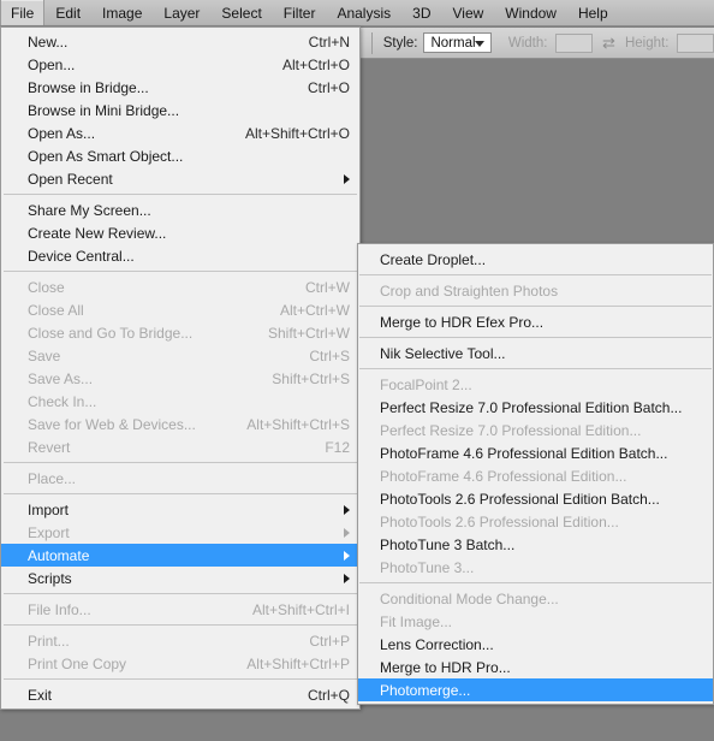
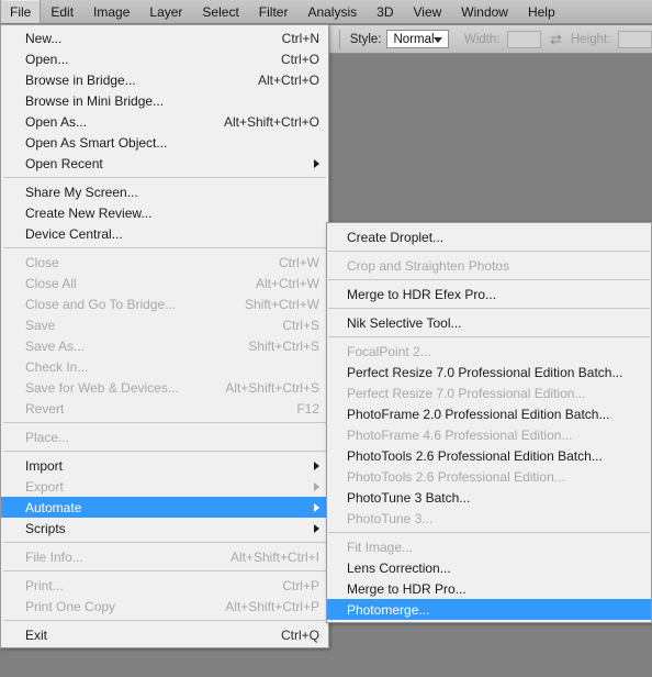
  Style:
  Normal
  Width:
  ⇄
  Height:
  File
  Edit
  Image
  Layer
  Select
  Filter
  Analysis
  3D
  View
  Window
  Help
  New...
  Ctrl+N
  Open...
- Alt+Ctrl+O
+ Ctrl+O
  Browse in Bridge...
- Ctrl+O
+ Alt+Ctrl+O
  Browse in Mini Bridge...
  Open As...
  Alt+Shift+Ctrl+O
  Open As Smart Object...
  Open Recent
  Share My Screen...
  Create New Review...
  Device Central...
  Close
  Ctrl+W
  Close All
  Alt+Ctrl+W
  Close and Go To Bridge...
  Shift+Ctrl+W
  Save
  Ctrl+S
  Save As...
  Shift+Ctrl+S
  Check In...
  Save for Web & Devices...
  Alt+Shift+Ctrl+S
  Revert
  F12
  Place...
  Import
  Export
  Automate
  Scripts
  File Info...
  Alt+Shift+Ctrl+I
  Print...
  Ctrl+P
  Print One Copy
  Alt+Shift+Ctrl+P
  Exit
  Ctrl+Q
  Create Droplet...
  Crop and Straighten Photos
  Merge to HDR Efex Pro...
  Nik Selective Tool...
  FocalPoint 2...
  Perfect Resize 7.0 Professional Edition Batch...
  Perfect Resize 7.0 Professional Edition...
- PhotoFrame 4.6 Professional Edition Batch...
+ PhotoFrame 2.0 Professional Edition Batch...
  PhotoFrame 4.6 Professional Edition...
  PhotoTools 2.6 Professional Edition Batch...
  PhotoTools 2.6 Professional Edition...
  PhotoTune 3 Batch...
  PhotoTune 3...
- Conditional Mode Change...
  Fit Image...
  Lens Correction...
  Merge to HDR Pro...
  Photomerge...
